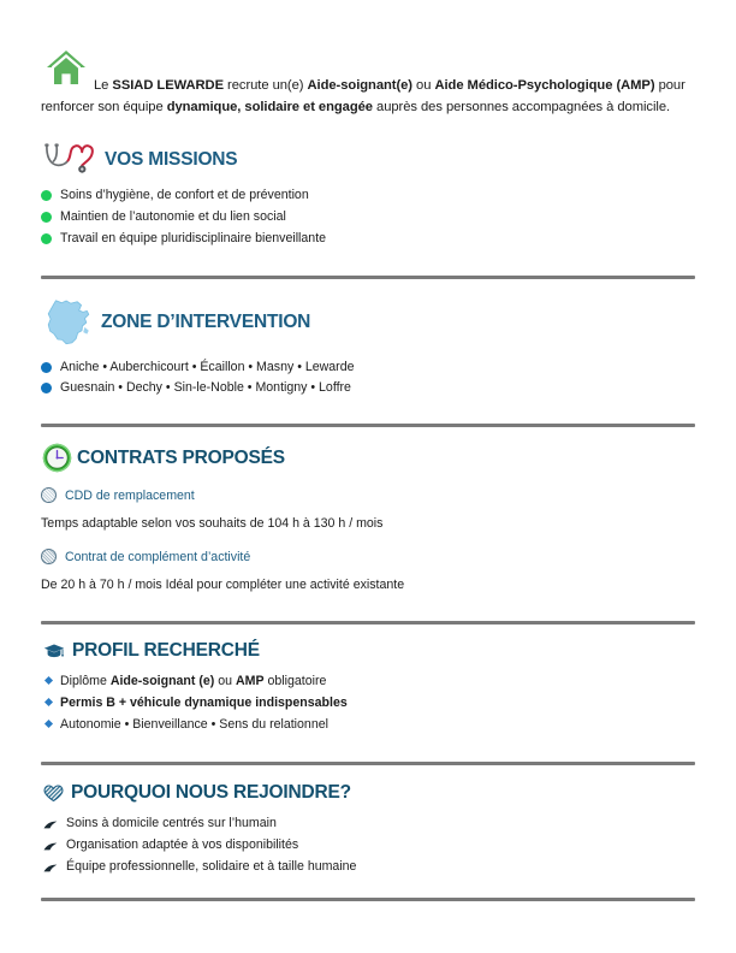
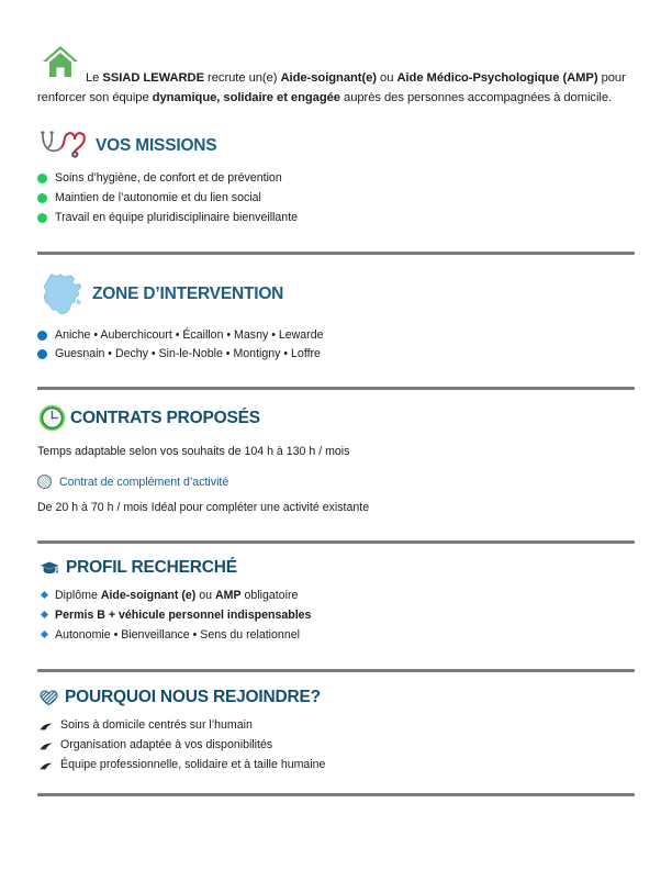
  Le SSIAD LEWARDE recrute un(e) Aide-soignant(e) ou Aide Médico-Psychologique (AMP) pour renforcer son équipe dynamique, solidaire et engagée auprès des personnes accompagnées à domicile.
  VOS MISSIONS
  Soins d’hygiène, de confort et de prévention
  Maintien de l’autonomie et du lien social
  Travail en équipe pluridisciplinaire bienveillante
  ZONE D’INTERVENTION
  Aniche • Auberchicourt • Écaillon • Masny • Lewarde
  Guesnain • Dechy • Sin-le-Noble • Montigny • Loffre
  CONTRATS PROPOSÉS
- CDD de remplacement
  Temps adaptable selon vos souhaits de 104 h à 130 h / mois
  Contrat de complément d’activité
  De 20 h à 70 h / mois Idéal pour compléter une activité existante
  PROFIL RECHERCHÉ
  Diplôme Aide-soignant (e) ou AMP obligatoire
- Permis B + véhicule dynamique indispensables
+ Permis B + véhicule personnel indispensables
  Autonomie • Bienveillance • Sens du relationnel
  POURQUOI NOUS REJOINDRE?
  Soins à domicile centrés sur l’humain
  Organisation adaptée à vos disponibilités
  Équipe professionnelle, solidaire et à taille humaine
